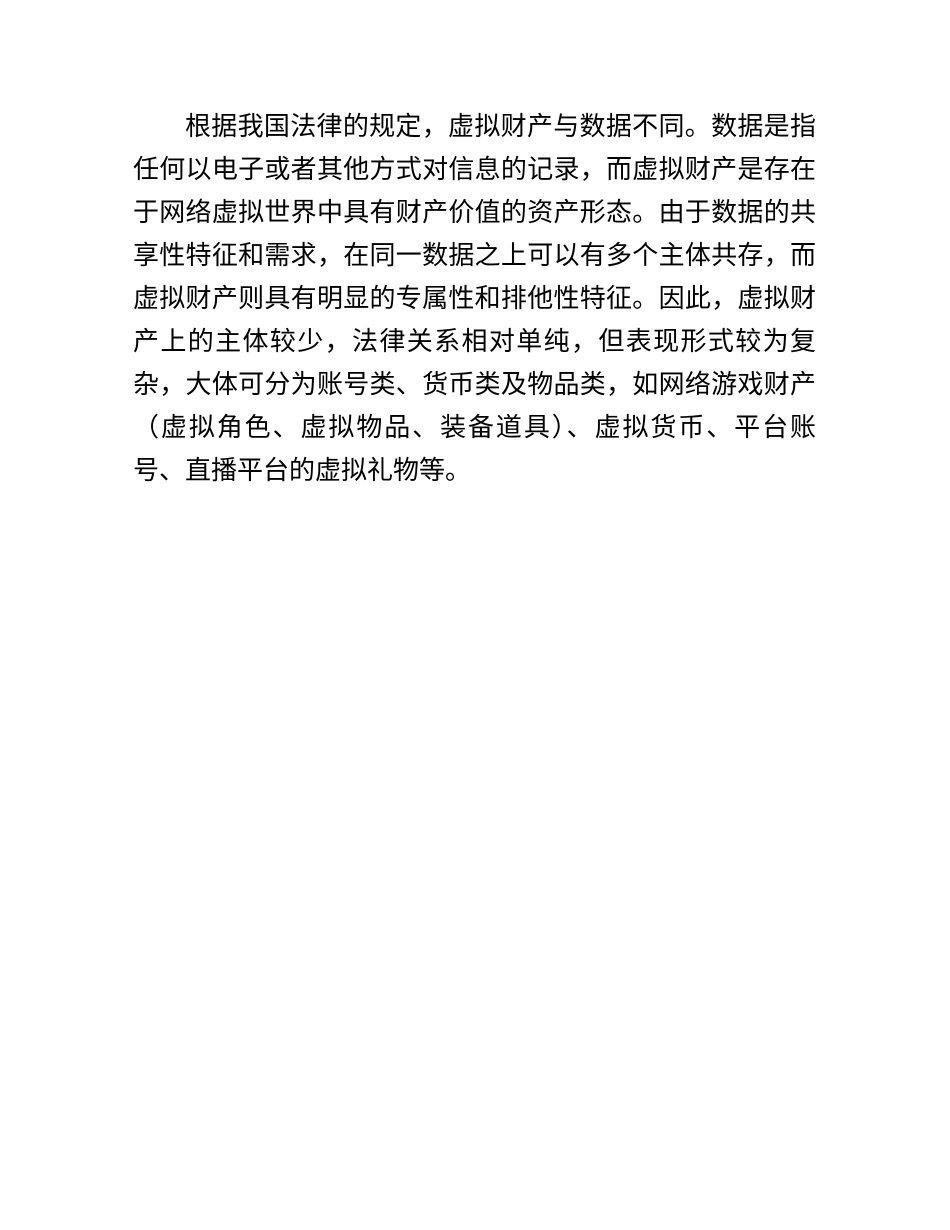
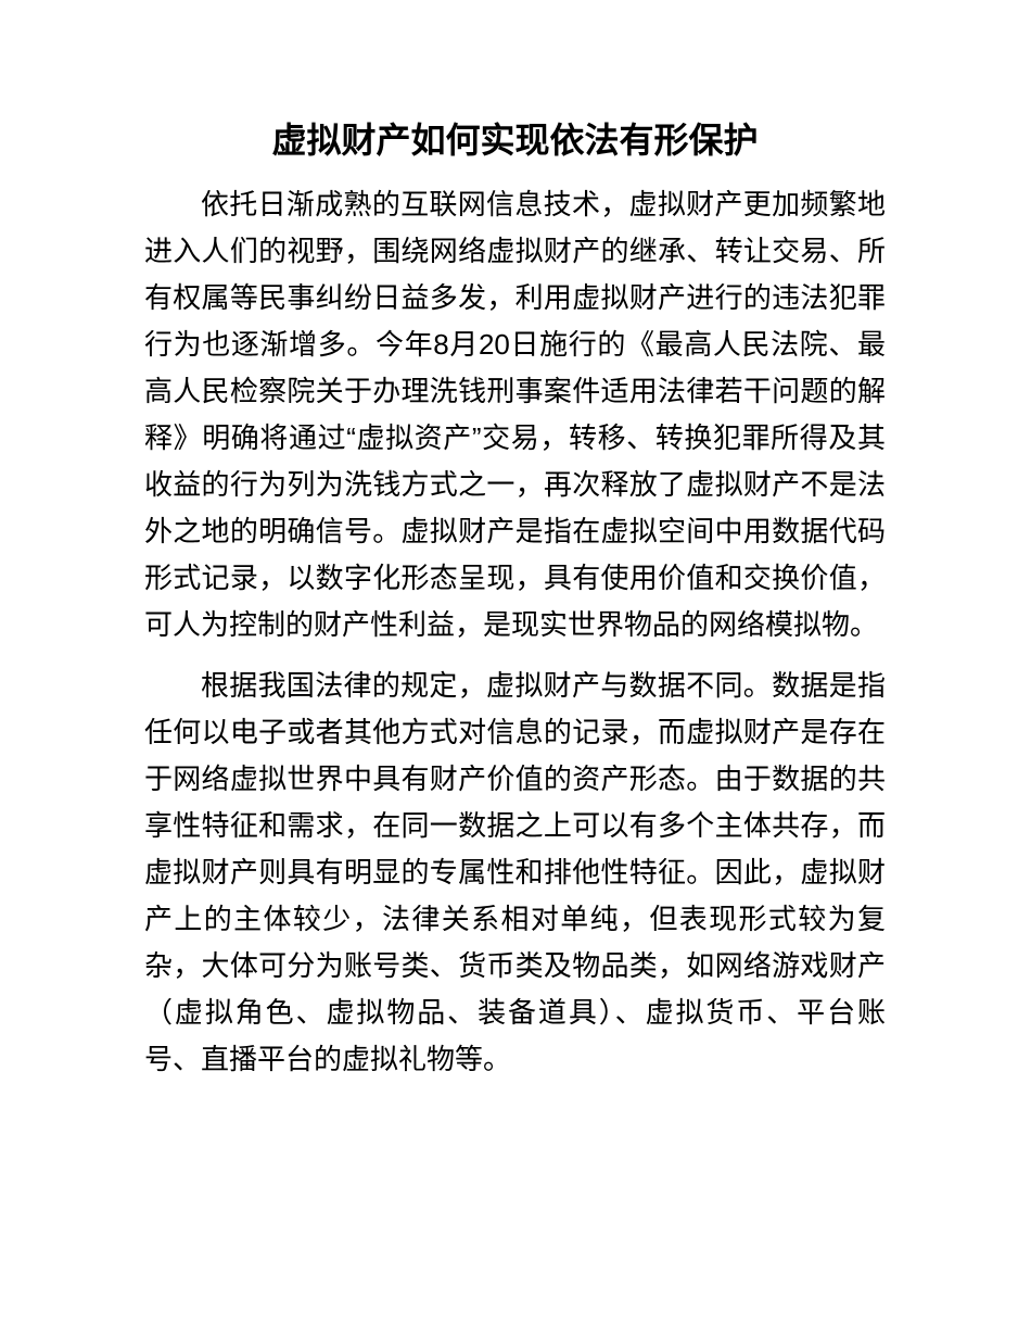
+ 虚拟财产如何实现依法有形保护
+ 依托日渐成熟的互联网信息技术，虚拟财产更加频繁地进入人们的视野，围绕网络虚拟财产的继承、转让交易、所有权属等民事纠纷日益多发，利用虚拟财产进行的违法犯罪行为也逐渐增多。今年8月20日施行的《最高人民法院、最高人民检察院关于办理洗钱刑事案件适用法律若干问题的解释》明确将通过“虚拟资产”交易，转移、转换犯罪所得及其收益的行为列为洗钱方式之一，再次释放了虚拟财产不是法外之地的明确信号。虚拟财产是指在虚拟空间中用数据代码形式记录，以数字化形态呈现，具有使用价值和交换价值，可人为控制的财产性利益，是现实世界物品的网络模拟物。
  根据我国法律的规定，虚拟财产与数据不同。数据是指任何以电子或者其他方式对信息的记录，而虚拟财产是存在于网络虚拟世界中具有财产价值的资产形态。由于数据的共享性特征和需求，在同一数据之上可以有多个主体共存，而虚拟财产则具有明显的专属性和排他性特征。因此，虚拟财产上的主体较少，法律关系相对单纯，但表现形式较为复杂，大体可分为账号类、货币类及物品类，如网络游戏财产（虚拟角色、虚拟物品、装备道具）、虚拟货币、平台账号、直播平台的虚拟礼物等。
